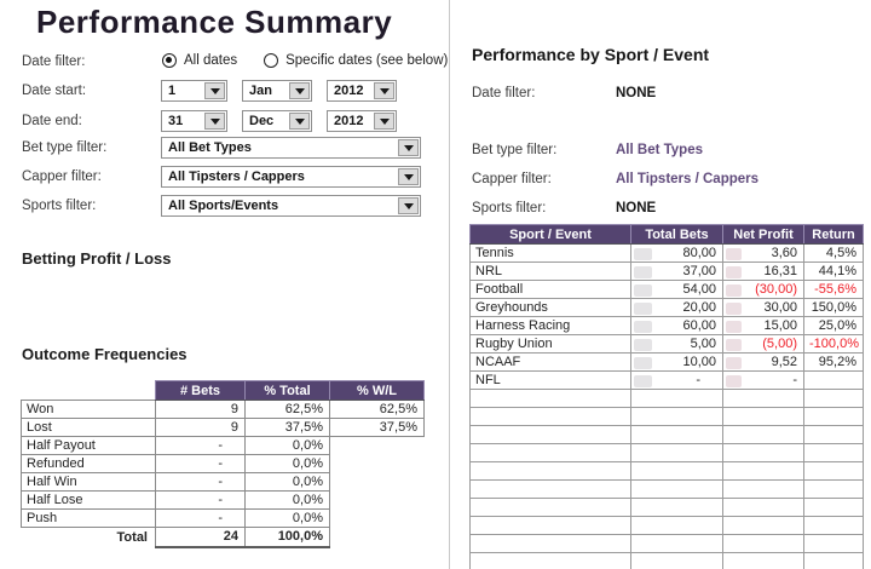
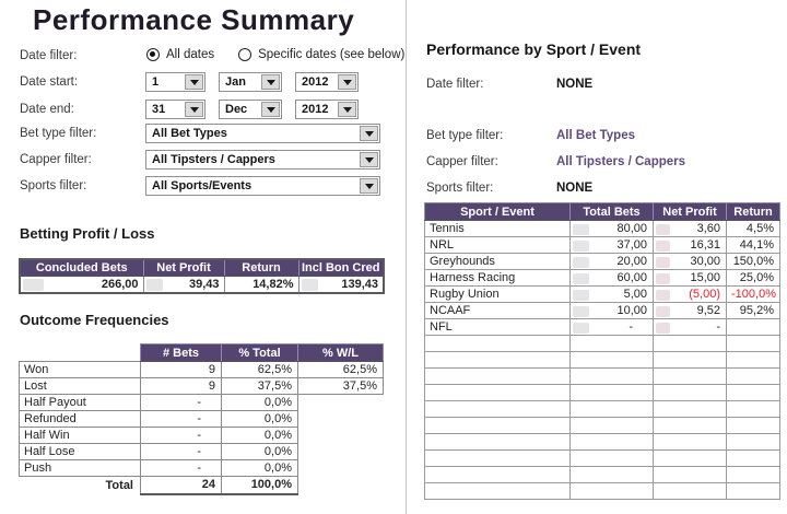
  Performance Summary
  Date filter:
  All dates
  Specific dates (see below)
  Date start:
  1
  Jan
  2012
  Date end:
  31
  Dec
  2012
  Bet type filter:
  All Bet Types
  Capper filter:
  All Tipsters / Cappers
  Sports filter:
  All Sports/Events
  Betting Profit / Loss
+ Concluded Bets	Net Profit	Return	Incl Bon Cred
+ 266,00	39,43	14,82%	139,43
  Outcome Frequencies
  	# Bets	% Total	% W/L
  Won	9	62,5%	62,5%
  Lost	9	37,5%	37,5%
  Half Payout	-	0,0%
  Refunded	-	0,0%
  Half Win	-	0,0%
  Half Lose	-	0,0%
  Push	-	0,0%
  Total	24	100,0%
  Performance by Sport / Event
  Date filter:
  NONE
  Bet type filter:
  All Bet Types
  Capper filter:
  All Tipsters / Cappers
  Sports filter:
  NONE
  Sport / Event	Total Bets	Net Profit	Return
  Tennis	80,00	3,60	4,5%
  NRL	37,00	16,31	44,1%
- Football	54,00	(30,00)	-55,6%
  Greyhounds	20,00	30,00	150,0%
  Harness Racing	60,00	15,00	25,0%
  Rugby Union	5,00	(5,00)	-100,0%
  NCAAF	10,00	9,52	95,2%
  NFL	-	-
